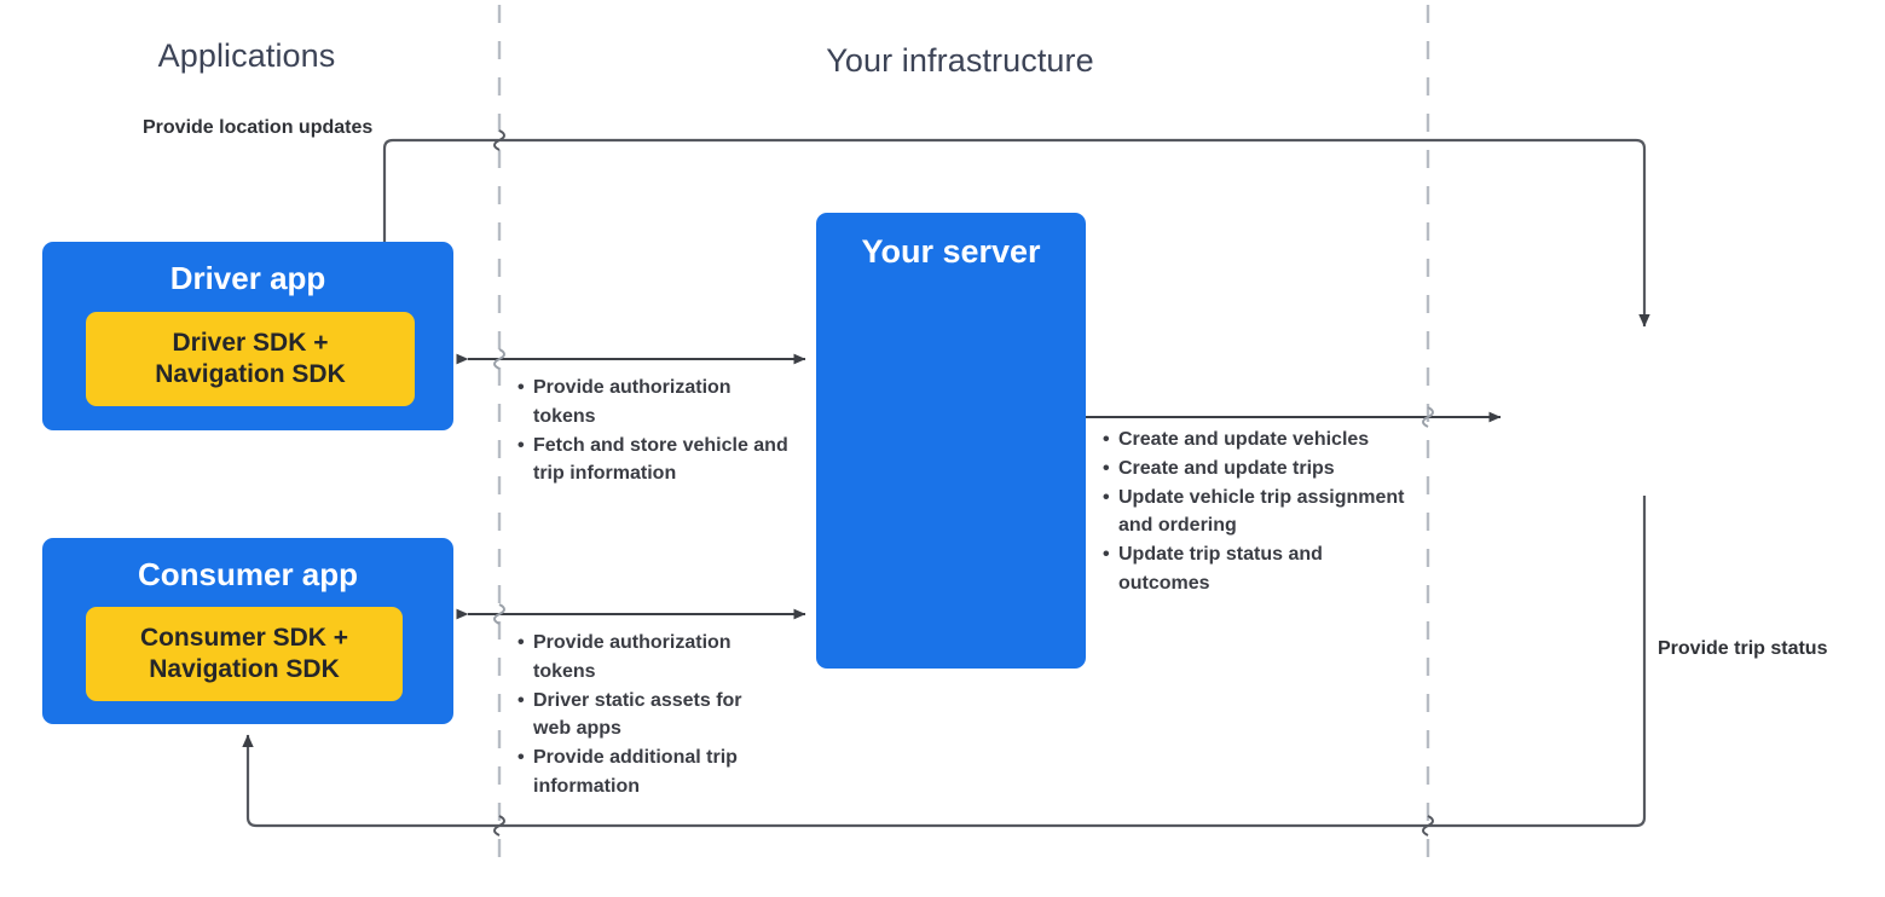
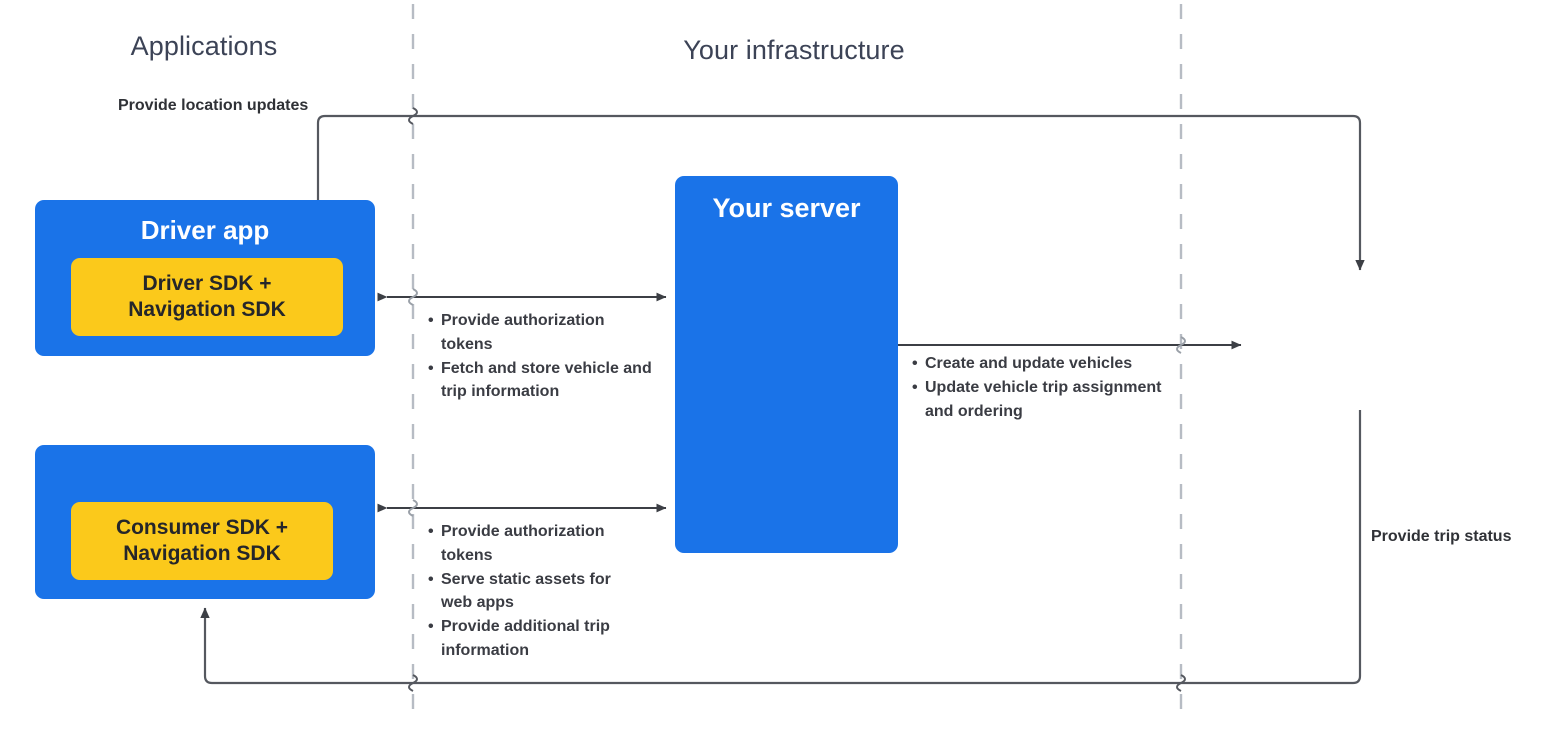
  Applications
  Your infrastructure
  Driver app
  Driver SDK +
  Navigation SDK
- Consumer app
  Consumer SDK +
  Navigation SDK
  Your server
  Provide location updates
  Provide trip status
  Provide authorization tokens
  Fetch and store vehicle and trip information
  Provide authorization tokens
- Driver static assets for web apps
+ Serve static assets for web apps
  Provide additional trip information
  Create and update vehicles
- Create and update trips
  Update vehicle trip assignment and ordering
- Update trip status and outcomes
